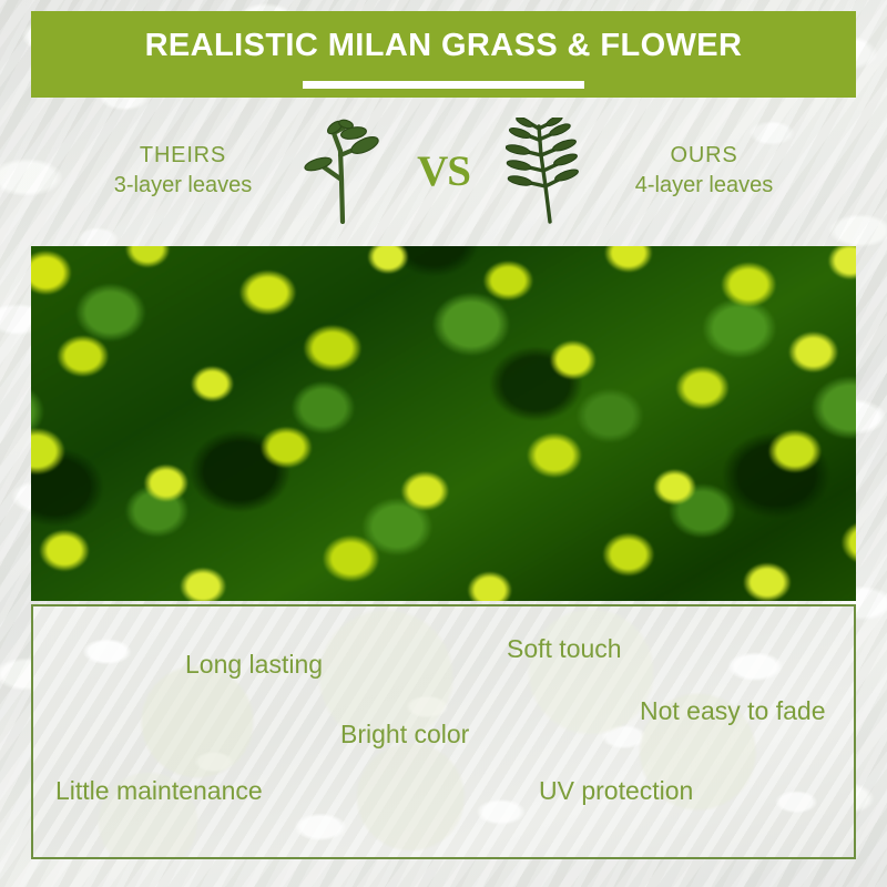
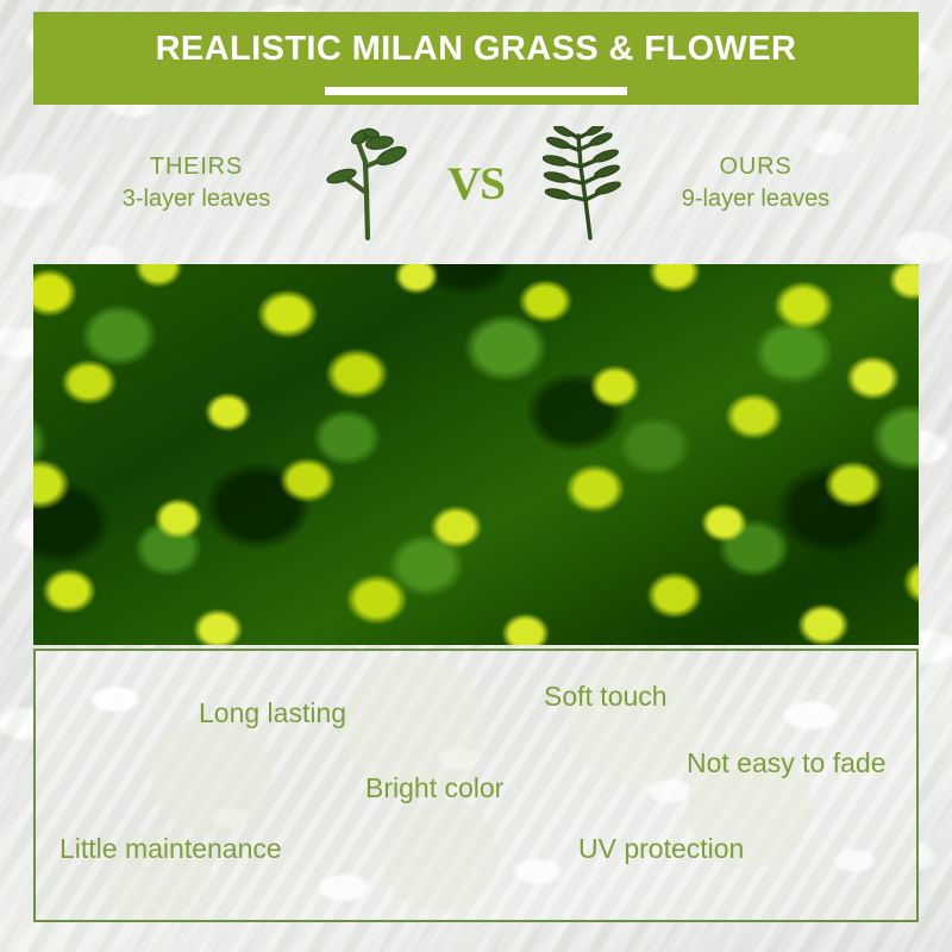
  REALISTIC MILAN GRASS & FLOWER
  THEIRS
  3-layer leaves
  VS
  OURS
- 4-layer leaves
+ 9-layer leaves
  Long lasting
  Soft touch
  Not easy to fade
  Bright color
  Little maintenance
  UV protection
